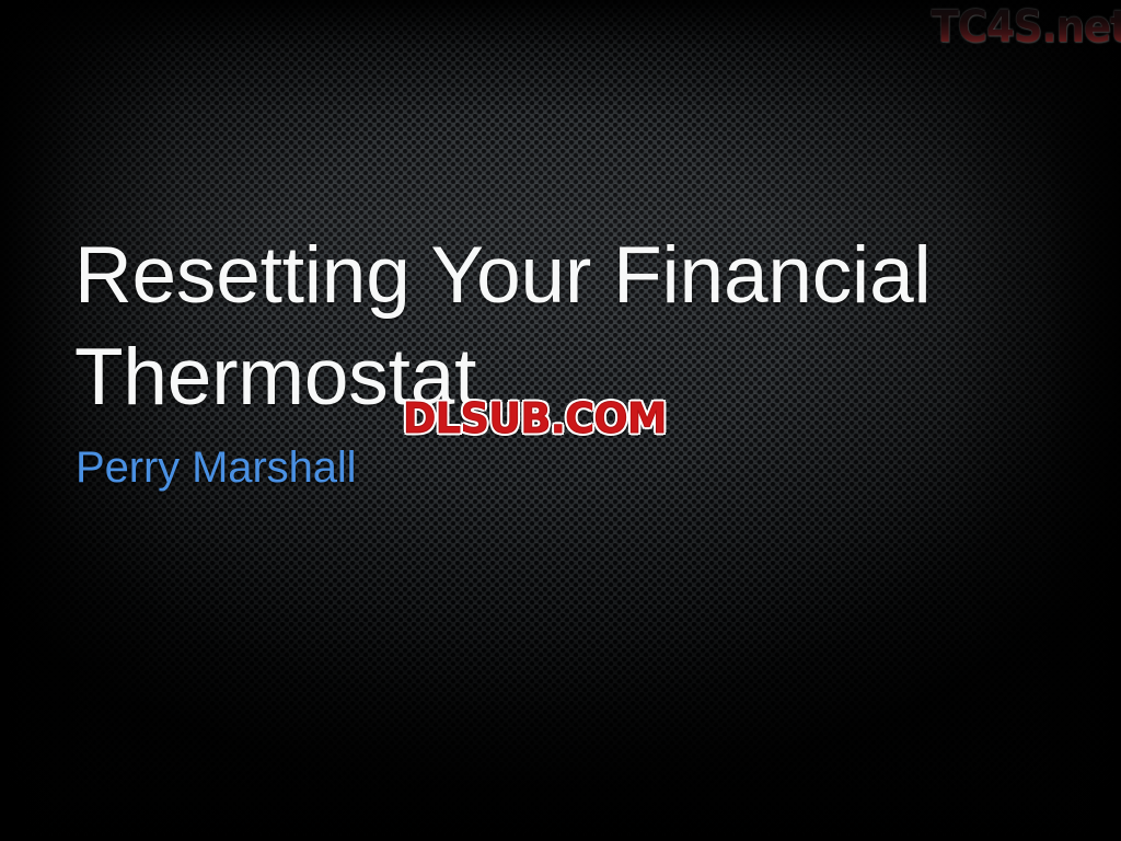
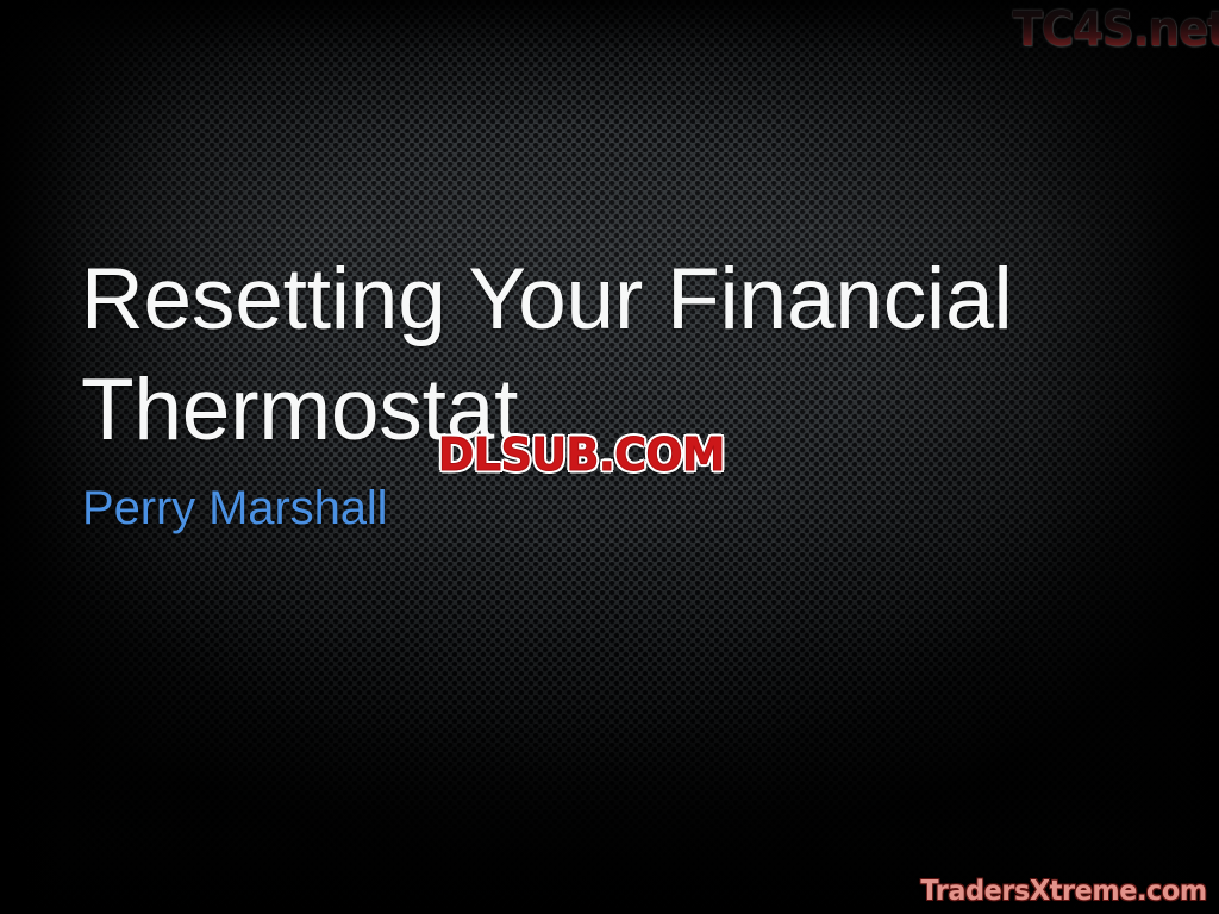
  Resetting Your Financial Thermostat
  Perry Marshall
  TC4S.net
  DLSUB.COM
+ TradersXtreme.com
